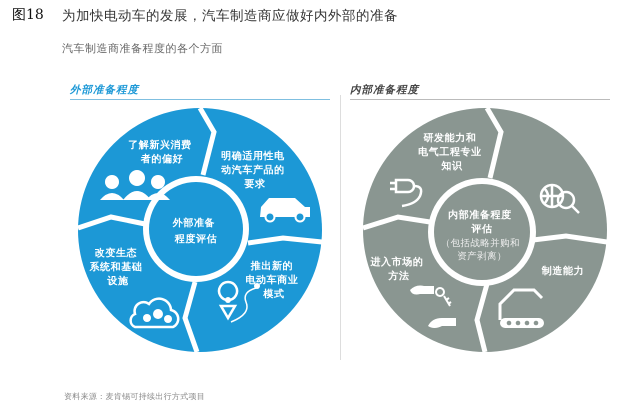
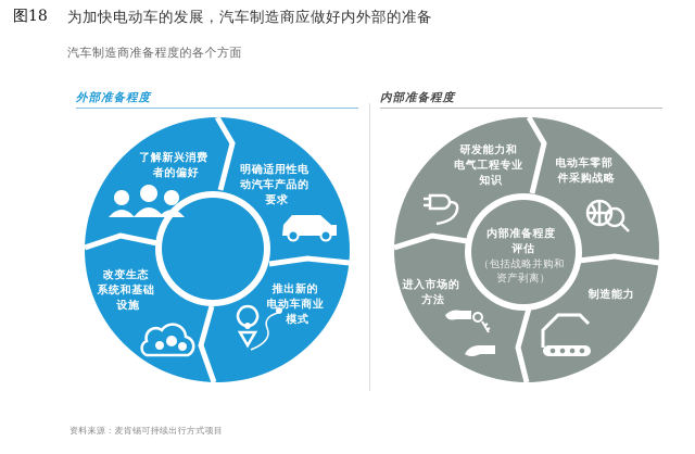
  图18
  为加快电动车的发展，汽车制造商应做好内外部的准备
  汽车制造商准备程度的各个方面
  外部准备程度
  内部准备程度
- 外部准备 程度评估
  了解新兴消费 者的偏好
  明确适用性电 动汽车产品的 要求
  推出新的 电动车商业 模式
  改变生态 系统和基础 设施
  内部准备程度 评估
  （包括战略并购和 资产剥离）
  研发能力和 电气工程专业 知识
+ 电动车零部 件采购战略
  制造能力
  进入市场的 方法
  资料来源：麦肯锡可持续出行方式项目
